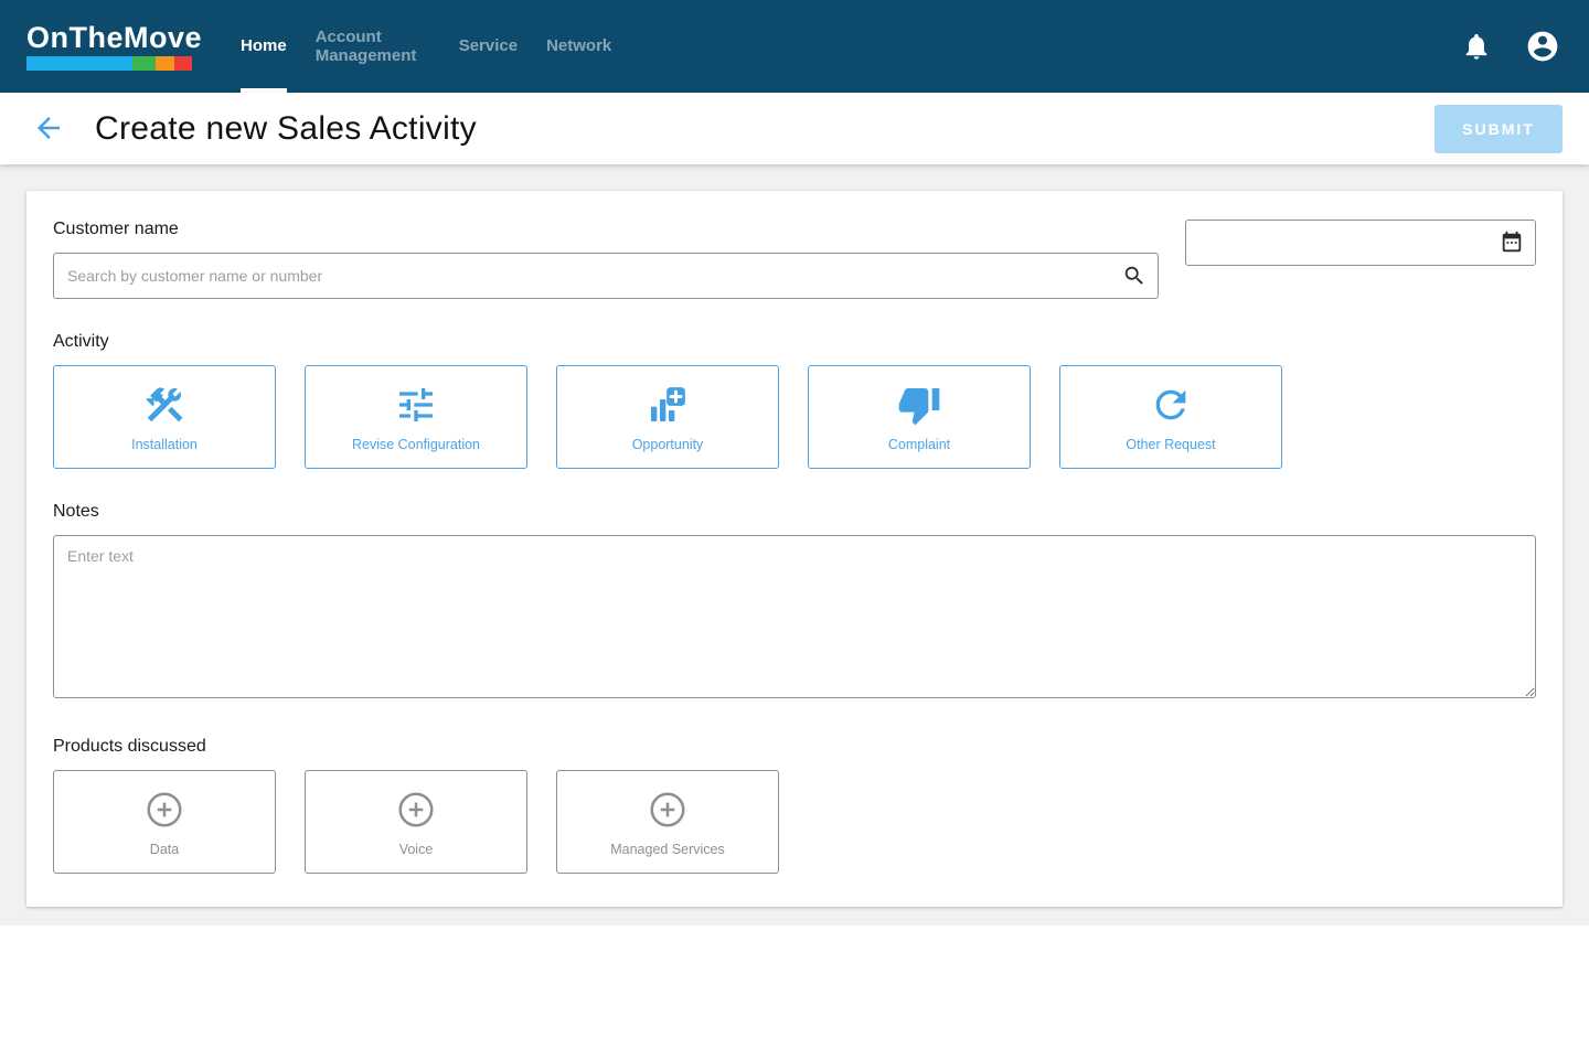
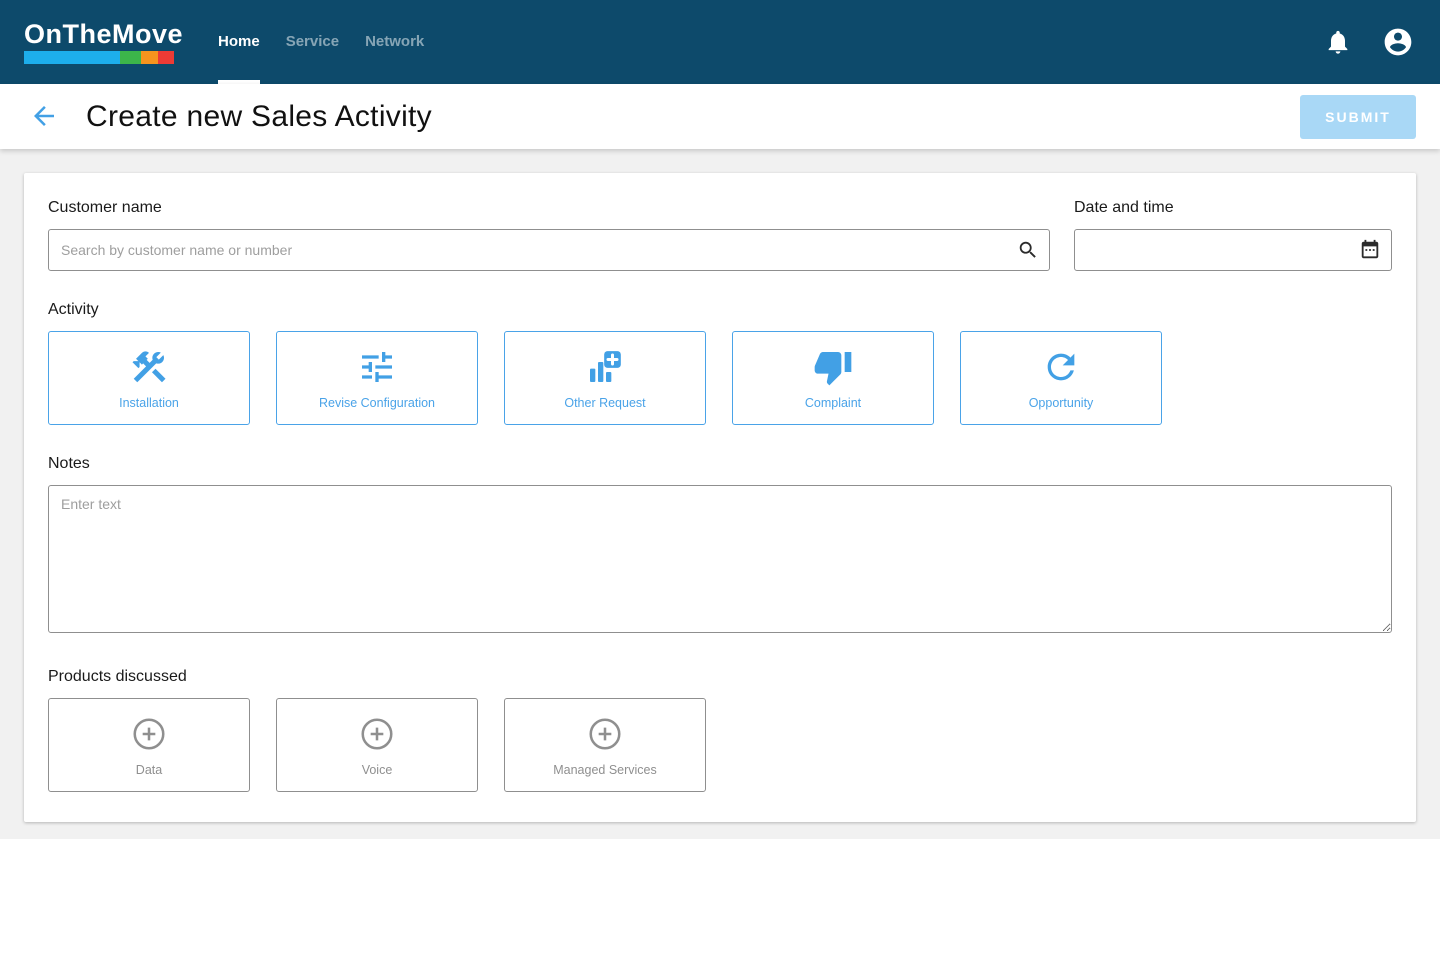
  OnTheMove
  Home
- Account Management
  Service
  Network
  Create new Sales Activity
  SUBMIT
  Customer name
  Search by customer name or number
+ Date and time
  Activity
  Installation
  Revise Configuration
- Opportunity
+ Other Request
  Complaint
- Other Request
+ Opportunity
  Notes
  Enter text
  Products discussed
  Data
  Voice
  Managed Services
